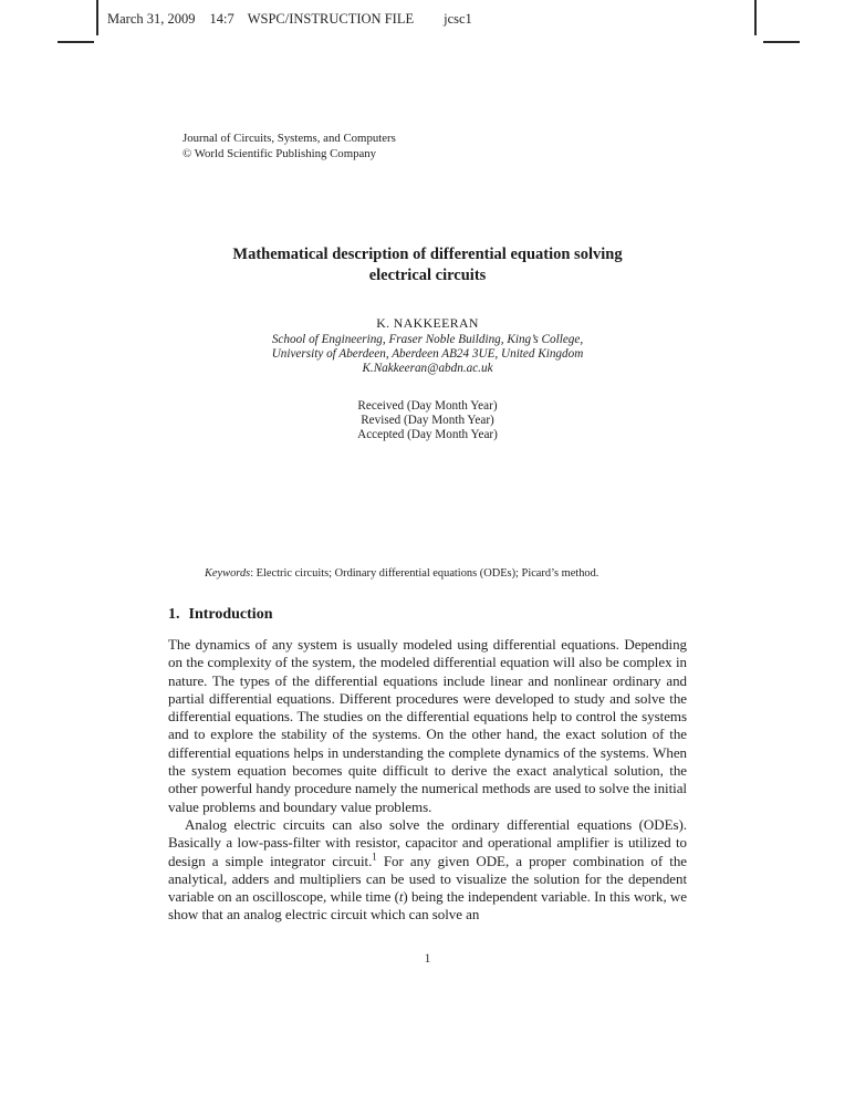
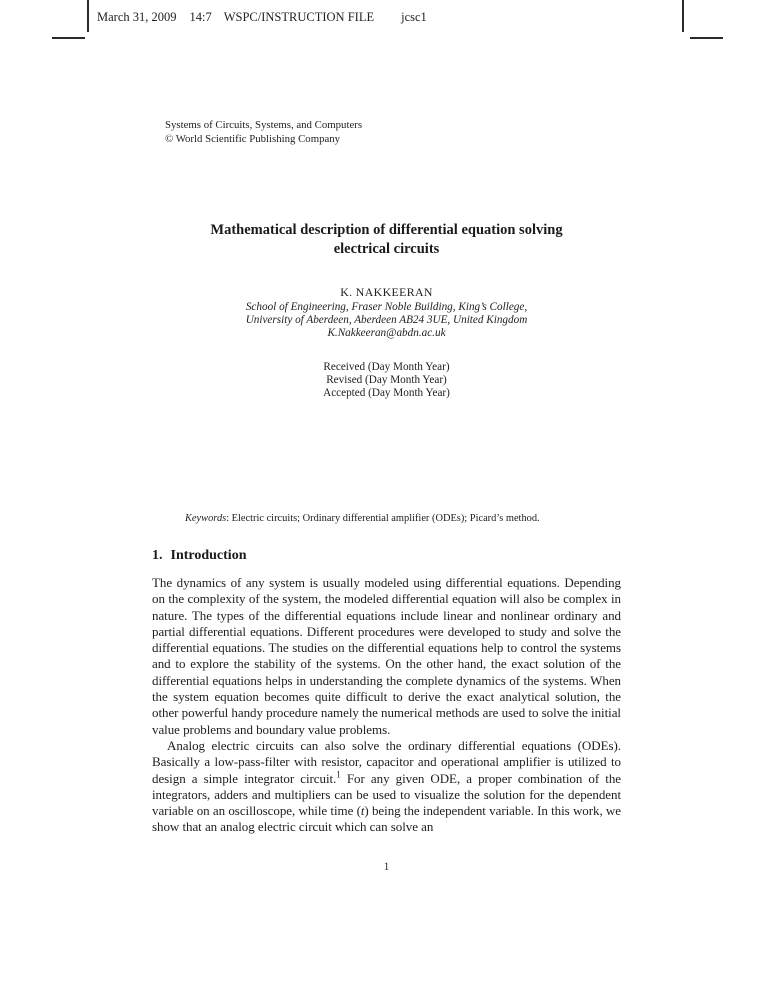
  March 31, 2009 14:7 WSPC/INSTRUCTION FILE jcsc1
- Journal of Circuits, Systems, and Computers
+ Systems of Circuits, Systems, and Computers
  © World Scientific Publishing Company
  Mathematical description of differential equation solving
  electrical circuits
  K. NAKKEERAN
  School of Engineering, Fraser Noble Building, King’s College,
  University of Aberdeen, Aberdeen AB24 3UE, United Kingdom
  K.Nakkeeran@abdn.ac.uk
  Received (Day Month Year)
  Revised (Day Month Year)
  Accepted (Day Month Year)
- Keywords: Electric circuits; Ordinary differential equations (ODEs); Picard’s method.
+ Keywords: Electric circuits; Ordinary differential amplifier (ODEs); Picard’s method.
  1. Introduction
  The dynamics of any system is usually modeled using differential equations. Depending on the complexity of the system, the modeled differential equation will also be complex in nature. The types of the differential equations include linear and nonlinear ordinary and partial differential equations. Different procedures were developed to study and solve the differential equations. The studies on the differential equations help to control the systems and to explore the stability of the systems. On the other hand, the exact solution of the differential equations helps in understanding the complete dynamics of the systems. When the system equation becomes quite difficult to derive the exact analytical solution, the other powerful handy procedure namely the numerical methods are used to solve the initial value problems and boundary value problems.
- Analog electric circuits can also solve the ordinary differential equations (ODEs). Basically a low-pass-filter with resistor, capacitor and operational amplifier is utilized to design a simple integrator circuit.1 For any given ODE, a proper combination of the analytical, adders and multipliers can be used to visualize the solution for the dependent variable on an oscilloscope, while time (t) being the independent variable. In this work, we show that an analog electric circuit which can solve an
+ Analog electric circuits can also solve the ordinary differential equations (ODEs). Basically a low-pass-filter with resistor, capacitor and operational amplifier is utilized to design a simple integrator circuit.1 For any given ODE, a proper combination of the integrators, adders and multipliers can be used to visualize the solution for the dependent variable on an oscilloscope, while time (t) being the independent variable. In this work, we show that an analog electric circuit which can solve an
  1
